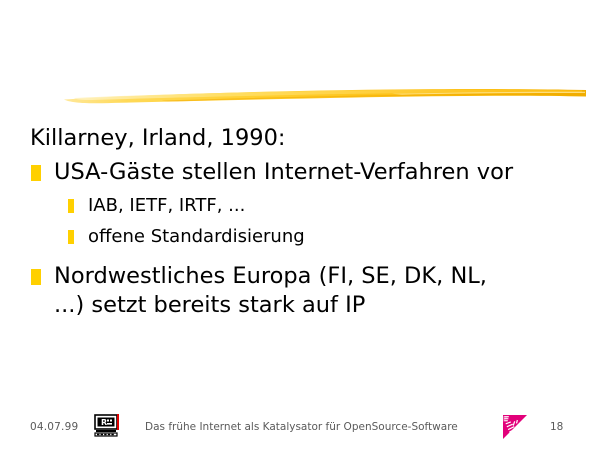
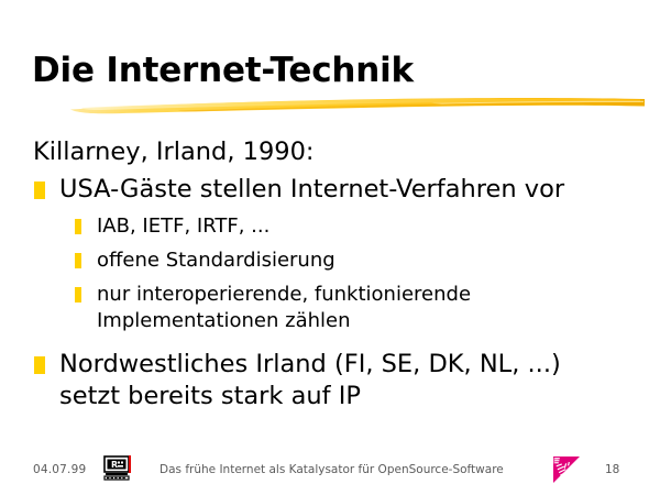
+ Die Internet-Technik
  Killarney, Irland, 1990:
  USA-Gäste stellen Internet-Verfahren vor
  IAB, IETF, IRTF, ...
  offene Standardisierung
+ nur interoperierende, funktionierende Implementationen zählen
- Nordwestliches Europa (FI, SE, DK, NL, ...) setzt bereits stark auf IP
+ Nordwestliches Irland (FI, SE, DK, NL, ...) setzt bereits stark auf IP
  04.07.99
  R
  Das frühe Internet als Katalysator für OpenSource-Software
  18
